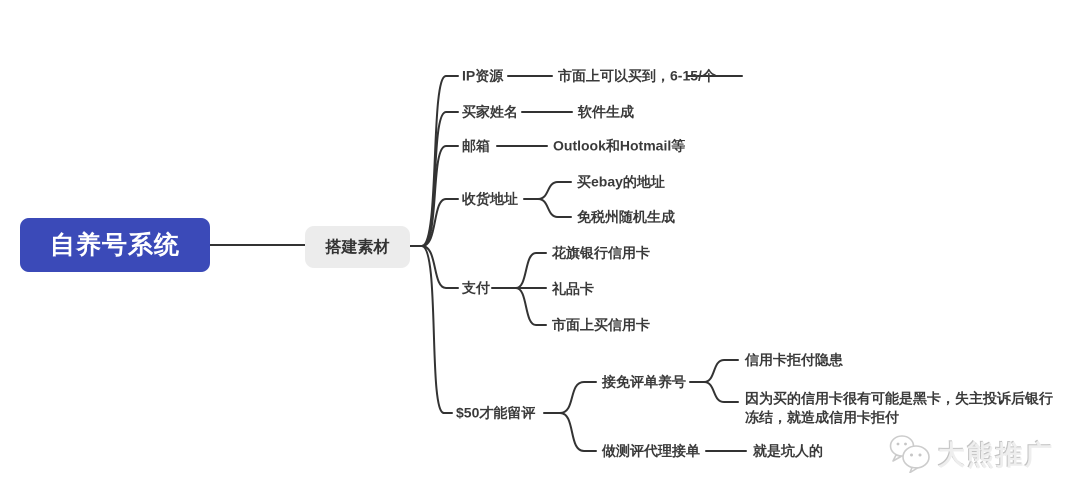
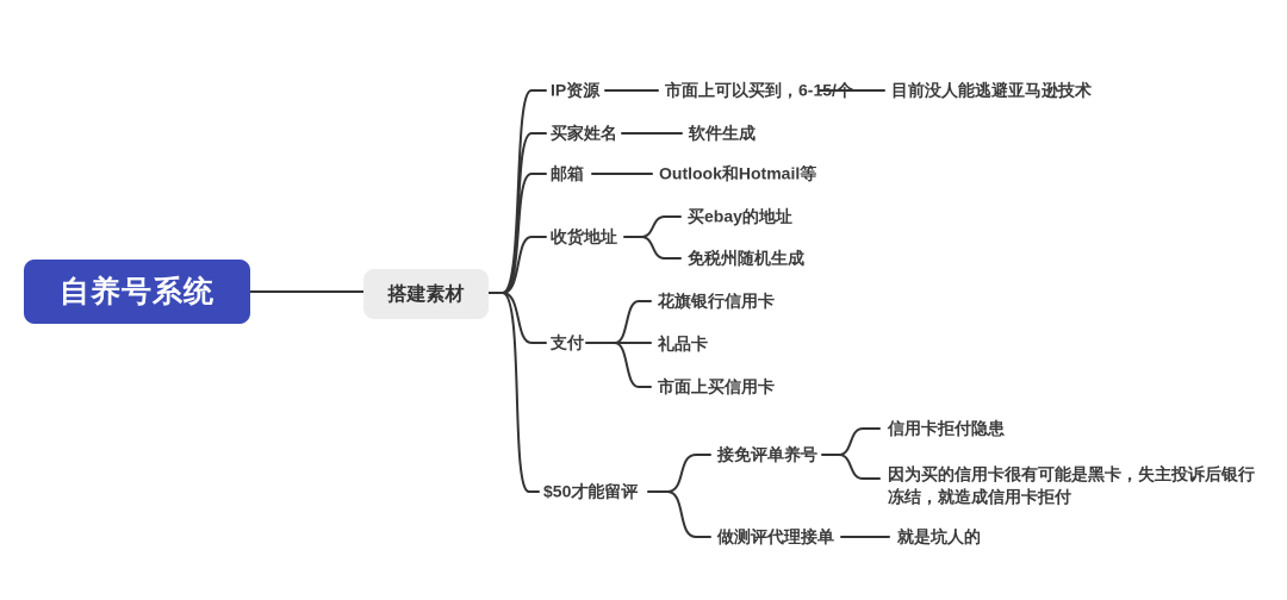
  自养号系统
  搭建素材
  IP资源
  买家姓名
  邮箱
  收货地址
  支付
  $50才能留评
  市面上可以买到，6-15/个
+ 目前没人能逃避亚马逊技术
  软件生成
  Outlook和Hotmail等
  买ebay的地址
  免税州随机生成
  花旗银行信用卡
  礼品卡
  市面上买信用卡
  接免评单养号
  信用卡拒付隐患
  因为买的信用卡很有可能是黑卡，失主投诉后银行冻结，就造成信用卡拒付
  做测评代理接单
  就是坑人的
- 大熊推广
